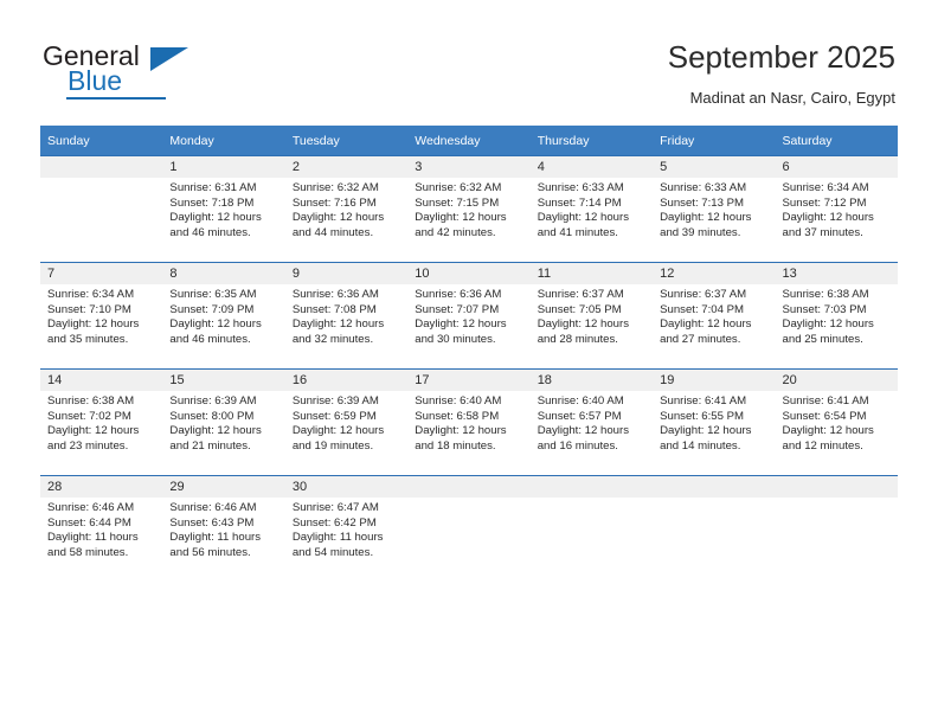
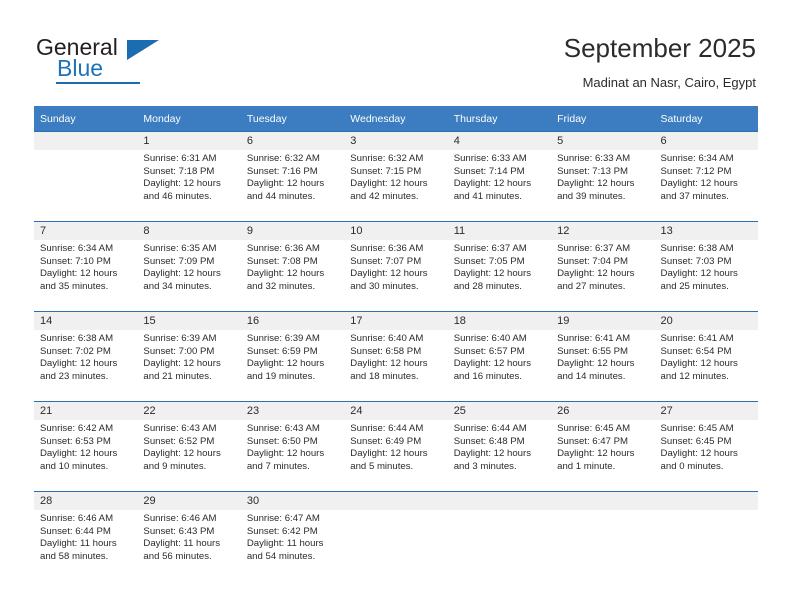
  General
  Blue
  September 2025
  Madinat an Nasr, Cairo, Egypt
  Sunday	Monday	Tuesday	Wednesday	Thursday	Friday	Saturday
- 	1Sunrise: 6:31 AMSunset: 7:18 PMDaylight: 12 hoursand 46 minutes.	2Sunrise: 6:32 AMSunset: 7:16 PMDaylight: 12 hoursand 44 minutes.	3Sunrise: 6:32 AMSunset: 7:15 PMDaylight: 12 hoursand 42 minutes.	4Sunrise: 6:33 AMSunset: 7:14 PMDaylight: 12 hoursand 41 minutes.	5Sunrise: 6:33 AMSunset: 7:13 PMDaylight: 12 hoursand 39 minutes.	6Sunrise: 6:34 AMSunset: 7:12 PMDaylight: 12 hoursand 37 minutes.
+ 	1Sunrise: 6:31 AMSunset: 7:18 PMDaylight: 12 hoursand 46 minutes.	6Sunrise: 6:32 AMSunset: 7:16 PMDaylight: 12 hoursand 44 minutes.	3Sunrise: 6:32 AMSunset: 7:15 PMDaylight: 12 hoursand 42 minutes.	4Sunrise: 6:33 AMSunset: 7:14 PMDaylight: 12 hoursand 41 minutes.	5Sunrise: 6:33 AMSunset: 7:13 PMDaylight: 12 hoursand 39 minutes.	6Sunrise: 6:34 AMSunset: 7:12 PMDaylight: 12 hoursand 37 minutes.
- 7Sunrise: 6:34 AMSunset: 7:10 PMDaylight: 12 hoursand 35 minutes.	8Sunrise: 6:35 AMSunset: 7:09 PMDaylight: 12 hoursand 46 minutes.	9Sunrise: 6:36 AMSunset: 7:08 PMDaylight: 12 hoursand 32 minutes.	10Sunrise: 6:36 AMSunset: 7:07 PMDaylight: 12 hoursand 30 minutes.	11Sunrise: 6:37 AMSunset: 7:05 PMDaylight: 12 hoursand 28 minutes.	12Sunrise: 6:37 AMSunset: 7:04 PMDaylight: 12 hoursand 27 minutes.	13Sunrise: 6:38 AMSunset: 7:03 PMDaylight: 12 hoursand 25 minutes.
+ 7Sunrise: 6:34 AMSunset: 7:10 PMDaylight: 12 hoursand 35 minutes.	8Sunrise: 6:35 AMSunset: 7:09 PMDaylight: 12 hoursand 34 minutes.	9Sunrise: 6:36 AMSunset: 7:08 PMDaylight: 12 hoursand 32 minutes.	10Sunrise: 6:36 AMSunset: 7:07 PMDaylight: 12 hoursand 30 minutes.	11Sunrise: 6:37 AMSunset: 7:05 PMDaylight: 12 hoursand 28 minutes.	12Sunrise: 6:37 AMSunset: 7:04 PMDaylight: 12 hoursand 27 minutes.	13Sunrise: 6:38 AMSunset: 7:03 PMDaylight: 12 hoursand 25 minutes.
- 14Sunrise: 6:38 AMSunset: 7:02 PMDaylight: 12 hoursand 23 minutes.	15Sunrise: 6:39 AMSunset: 8:00 PMDaylight: 12 hoursand 21 minutes.	16Sunrise: 6:39 AMSunset: 6:59 PMDaylight: 12 hoursand 19 minutes.	17Sunrise: 6:40 AMSunset: 6:58 PMDaylight: 12 hoursand 18 minutes.	18Sunrise: 6:40 AMSunset: 6:57 PMDaylight: 12 hoursand 16 minutes.	19Sunrise: 6:41 AMSunset: 6:55 PMDaylight: 12 hoursand 14 minutes.	20Sunrise: 6:41 AMSunset: 6:54 PMDaylight: 12 hoursand 12 minutes.
+ 14Sunrise: 6:38 AMSunset: 7:02 PMDaylight: 12 hoursand 23 minutes.	15Sunrise: 6:39 AMSunset: 7:00 PMDaylight: 12 hoursand 21 minutes.	16Sunrise: 6:39 AMSunset: 6:59 PMDaylight: 12 hoursand 19 minutes.	17Sunrise: 6:40 AMSunset: 6:58 PMDaylight: 12 hoursand 18 minutes.	18Sunrise: 6:40 AMSunset: 6:57 PMDaylight: 12 hoursand 16 minutes.	19Sunrise: 6:41 AMSunset: 6:55 PMDaylight: 12 hoursand 14 minutes.	20Sunrise: 6:41 AMSunset: 6:54 PMDaylight: 12 hoursand 12 minutes.
+ 21Sunrise: 6:42 AMSunset: 6:53 PMDaylight: 12 hoursand 10 minutes.	22Sunrise: 6:43 AMSunset: 6:52 PMDaylight: 12 hoursand 9 minutes.	23Sunrise: 6:43 AMSunset: 6:50 PMDaylight: 12 hoursand 7 minutes.	24Sunrise: 6:44 AMSunset: 6:49 PMDaylight: 12 hoursand 5 minutes.	25Sunrise: 6:44 AMSunset: 6:48 PMDaylight: 12 hoursand 3 minutes.	26Sunrise: 6:45 AMSunset: 6:47 PMDaylight: 12 hoursand 1 minute.	27Sunrise: 6:45 AMSunset: 6:45 PMDaylight: 12 hoursand 0 minutes.
  28Sunrise: 6:46 AMSunset: 6:44 PMDaylight: 11 hoursand 58 minutes.	29Sunrise: 6:46 AMSunset: 6:43 PMDaylight: 11 hoursand 56 minutes.	30Sunrise: 6:47 AMSunset: 6:42 PMDaylight: 11 hoursand 54 minutes.
